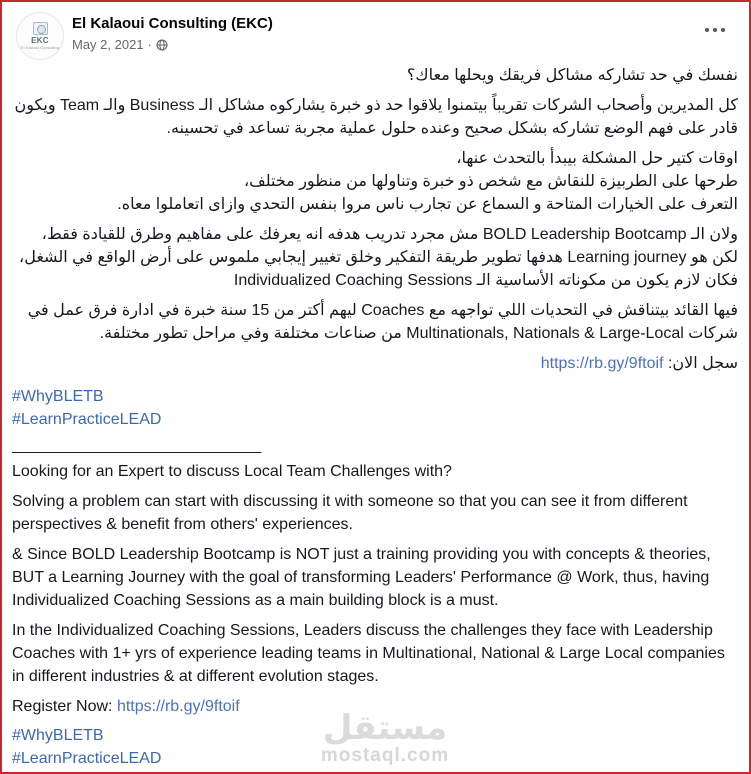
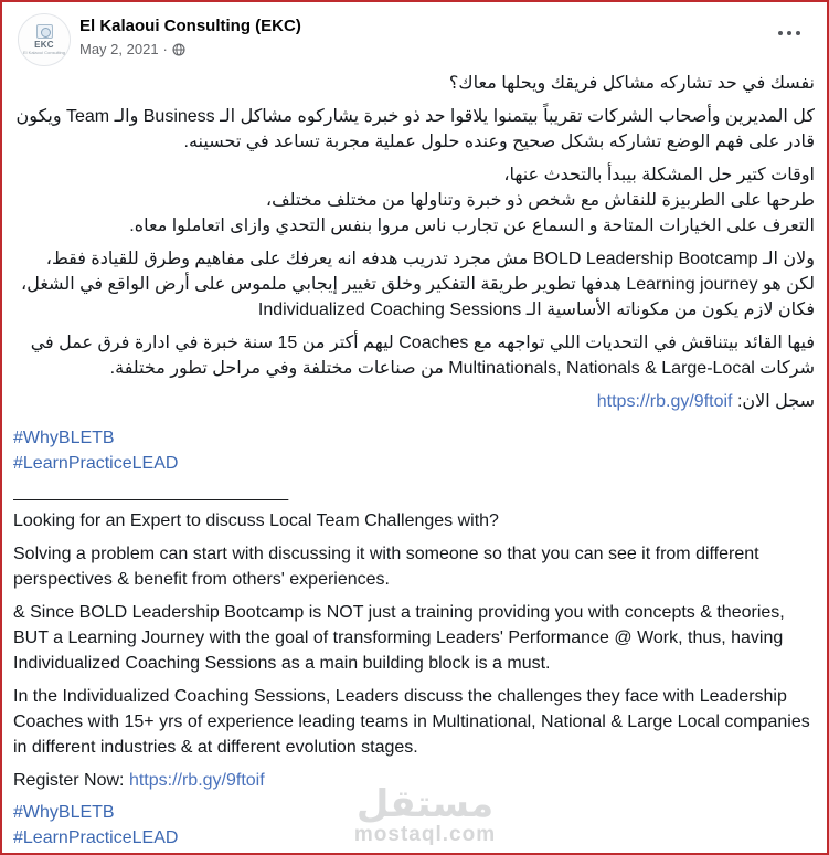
  EKC
  El Kalaoui Consulting (EKC)
  May 2, 2021
  ·
  نفسك في حد تشاركه مشاكل فريقك ويحلها معاك؟
  كل المديرين وأصحاب الشركات تقريباً بيتمنوا يلاقوا حد ذو خبرة يشاركوه مشاكل الـ Business والـ Team ويكون قادر على فهم الوضع تشاركه بشكل صحيح وعنده حلول عملية مجربة تساعد في تحسينه.
  اوقات كتير حل المشكلة بيبدأ بالتحدث عنها،
- طرحها على الطربيزة للنقاش مع شخص ذو خبرة وتناولها من منظور مختلف،
+ طرحها على الطربيزة للنقاش مع شخص ذو خبرة وتناولها من مختلف مختلف،
  التعرف على الخيارات المتاحة و السماع عن تجارب ناس مروا بنفس التحدي وازاى اتعاملوا معاه.
  ولان الـ BOLD Leadership Bootcamp مش مجرد تدريب هدفه انه يعرفك على مفاهيم وطرق للقيادة فقط، لكن هو Learning journey هدفها تطوير طريقة التفكير وخلق تغيير إيجابي ملموس على أرض الواقع في الشغل، فكان لازم يكون من مكوناته الأساسية الـ Individualized Coaching Sessions
  فيها القائد بيتناقش في التحديات اللي تواجهه مع Coaches ليهم أكتر من 15 سنة خبرة في ادارة فرق عمل في شركات Multinationals, Nationals & Large-Local من صناعات مختلفة وفي مراحل تطور مختلفة.
  سجل الان: https://rb.gy/9ftoif
  #WhyBLETB
  #LearnPracticeLEAD
  ____________________________
  Looking for an Expert to discuss Local Team Challenges with?
  Solving a problem can start with discussing it with someone so that you can see it from different perspectives & benefit from others' experiences.
  & Since BOLD Leadership Bootcamp is NOT just a training providing you with concepts & theories, BUT a Learning Journey with the goal of transforming Leaders' Performance @ Work, thus, having Individualized Coaching Sessions as a main building block is a must.
- In the Individualized Coaching Sessions, Leaders discuss the challenges they face with Leadership Coaches with 1+ yrs of experience leading teams in Multinational, National & Large Local companies in different industries & at different evolution stages.
+ In the Individualized Coaching Sessions, Leaders discuss the challenges they face with Leadership Coaches with 15+ yrs of experience leading teams in Multinational, National & Large Local companies in different industries & at different evolution stages.
  Register Now: https://rb.gy/9ftoif
  #WhyBLETB
  #LearnPracticeLEAD
  مستقل
  mostaql.com
